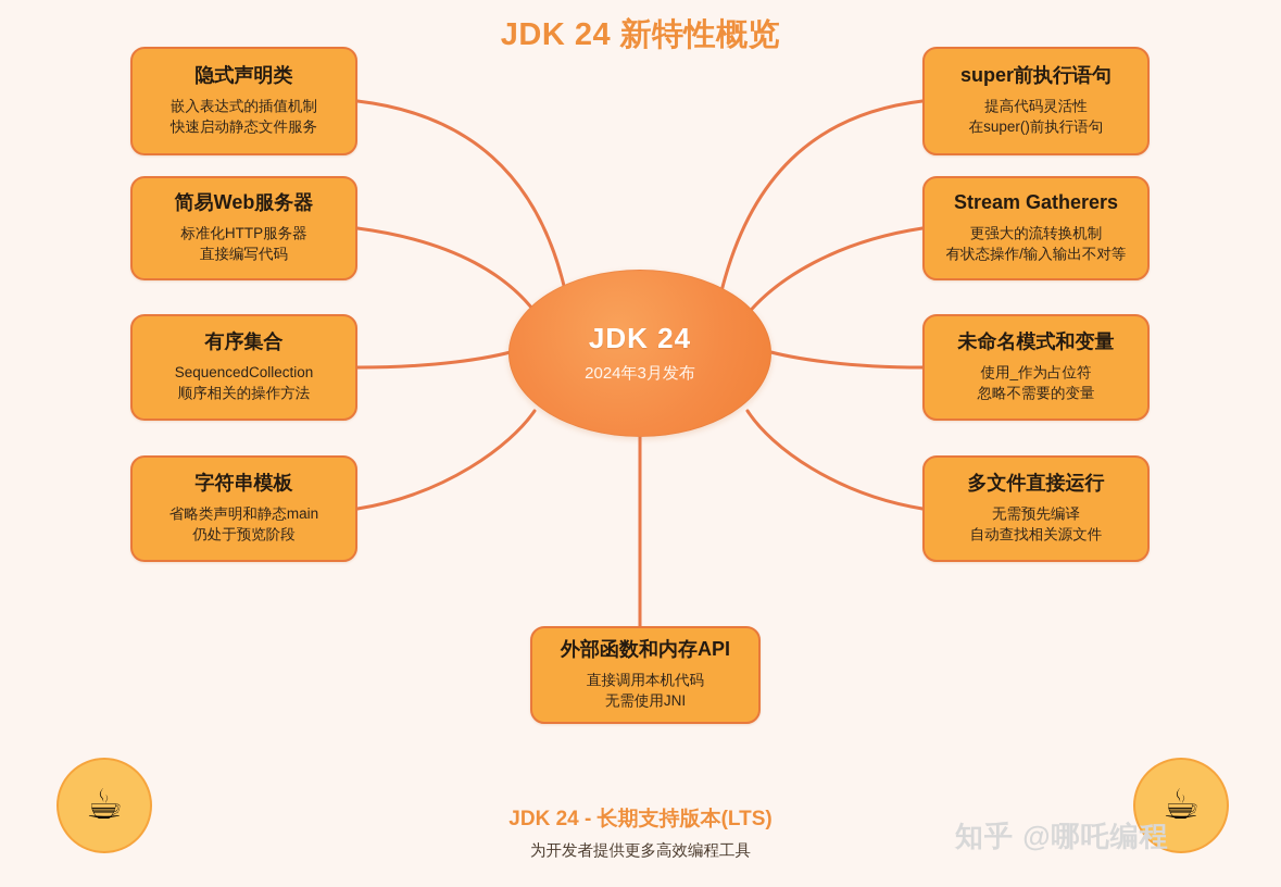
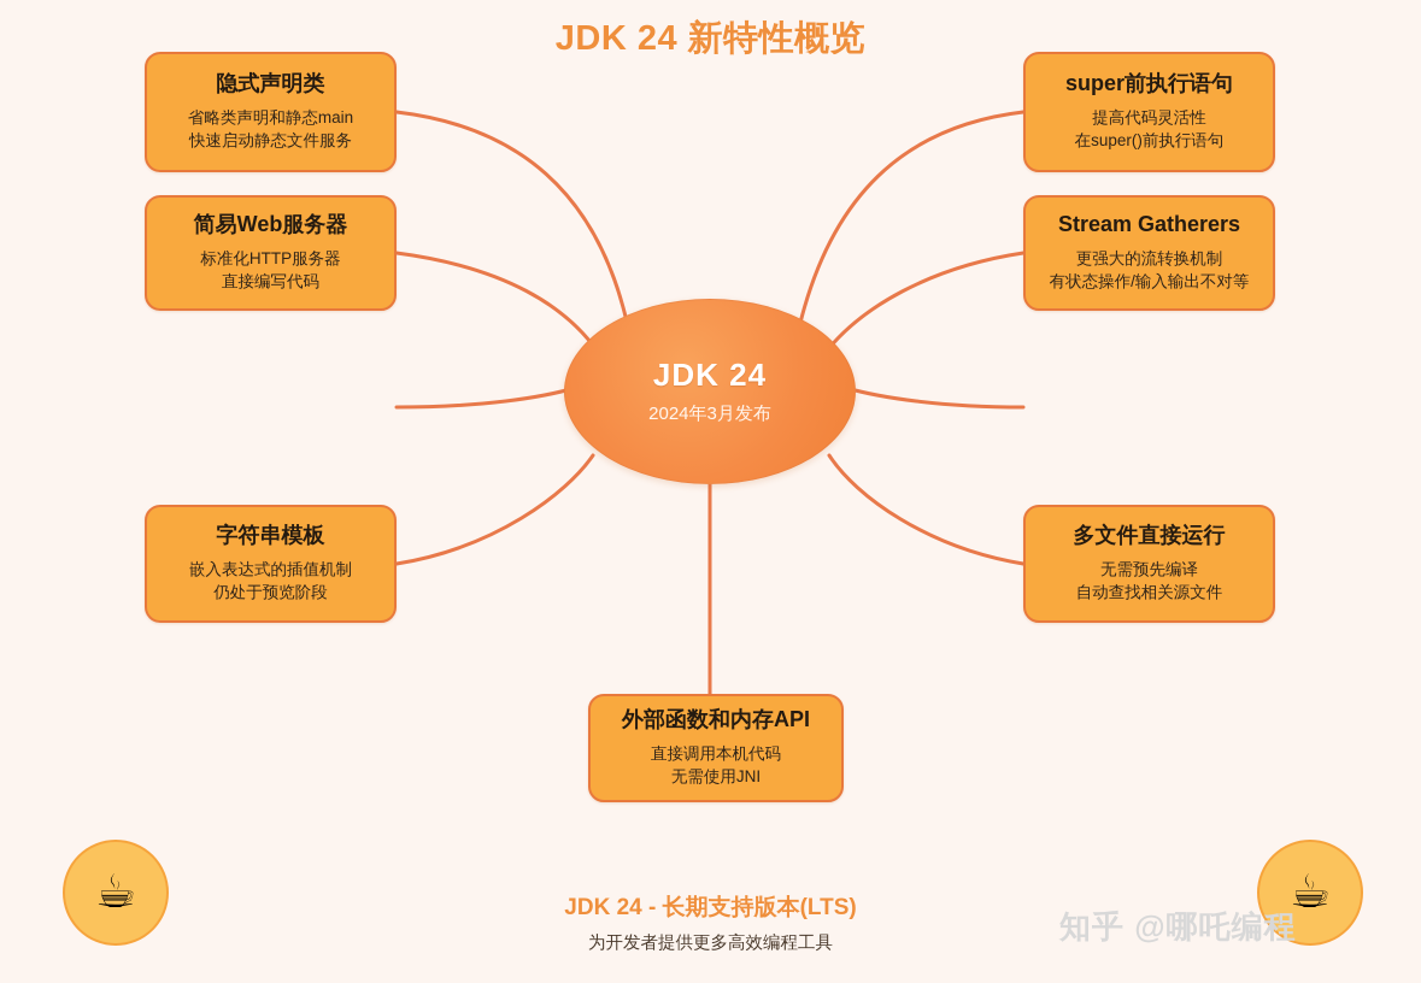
  JDK 24 新特性概览
  隐式声明类
- 嵌入表达式的插值机制
+ 省略类声明和静态main
  快速启动静态文件服务
  简易Web服务器
  标准化HTTP服务器
  直接编写代码
- 有序集合
- SequencedCollection
- 顺序相关的操作方法
  字符串模板
- 省略类声明和静态main
+ 嵌入表达式的插值机制
  仍处于预览阶段
  super前执行语句
  提高代码灵活性
  在super()前执行语句
  Stream Gatherers
  更强大的流转换机制
  有状态操作/输入输出不对等
- 未命名模式和变量
- 使用_作为占位符
- 忽略不需要的变量
  多文件直接运行
  无需预先编译
  自动查找相关源文件
  外部函数和内存API
  直接调用本机代码
  无需使用JNI
  JDK 24
  2024年3月发布
  JDK 24 - 长期支持版本(LTS)
  为开发者提供更多高效编程工具
  ☕
  ☕
  知乎 @哪吒编程
